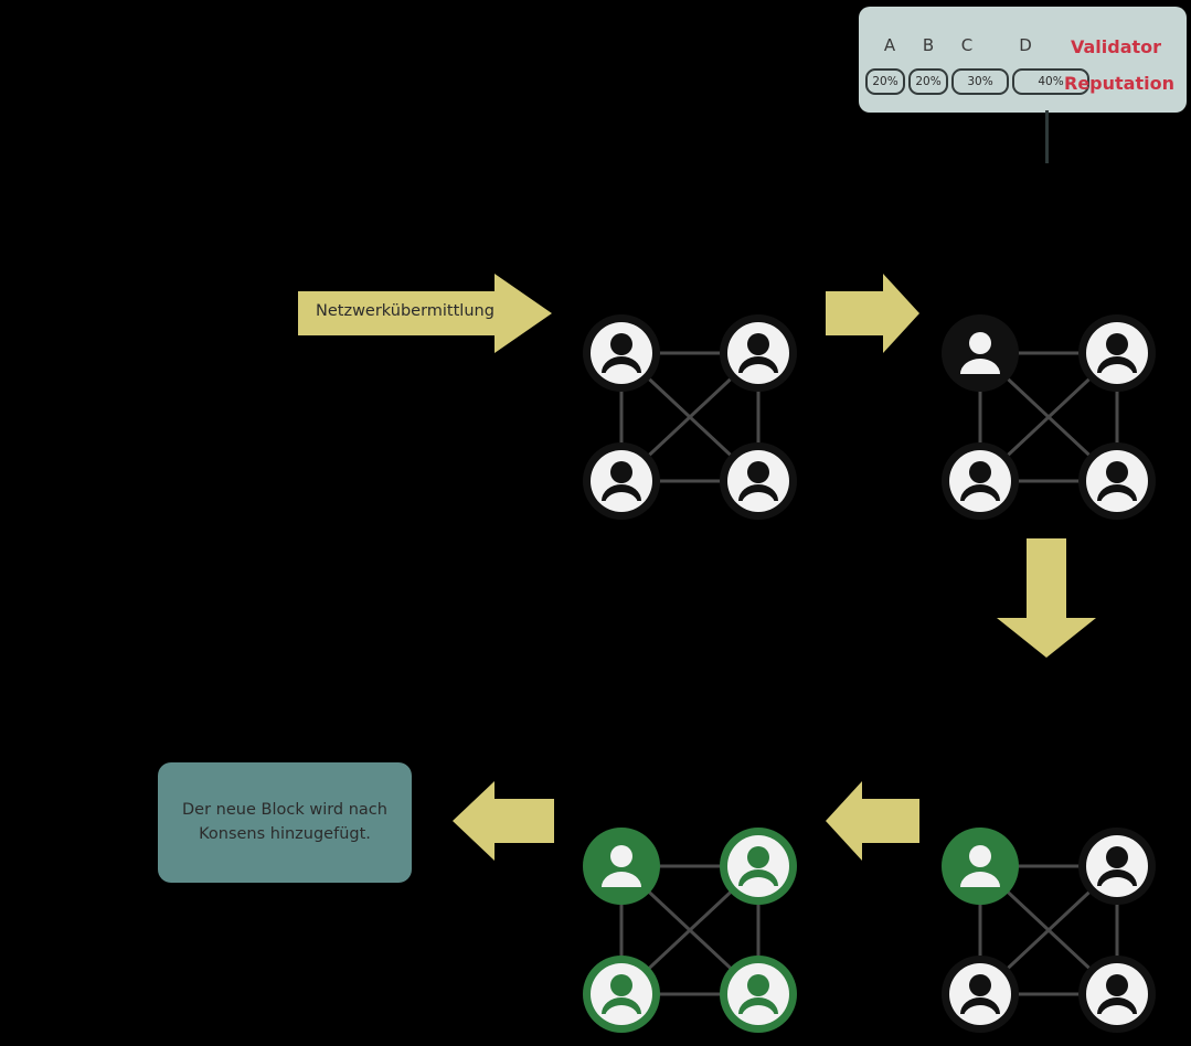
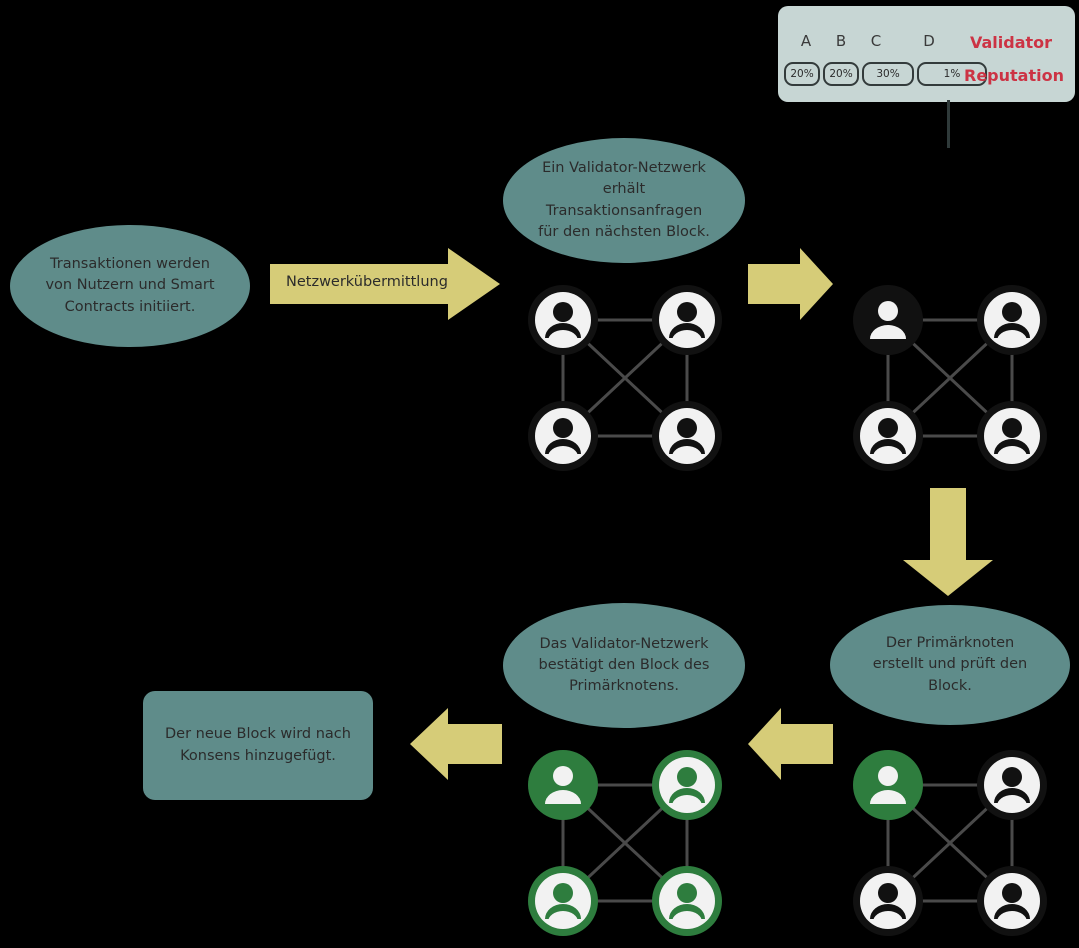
  A
  B
  C
  D
  20%
  20%
  30%
- 40%
+ 1%
  Validator
  Reputation
+ Transaktionen werden
+ von Nutzern und Smart
+ Contracts initiiert.
  Netzwerkübermittlung
+ Ein Validator-Netzwerk
+ erhält
+ Transaktionsanfragen
+ für den nächsten Block.
+ Der Primärknoten
+ erstellt und prüft den
+ Block.
+ Das Validator-Netzwerk
+ bestätigt den Block des
+ Primärknotens.
  Der neue Block wird nach
  Konsens hinzugefügt.
